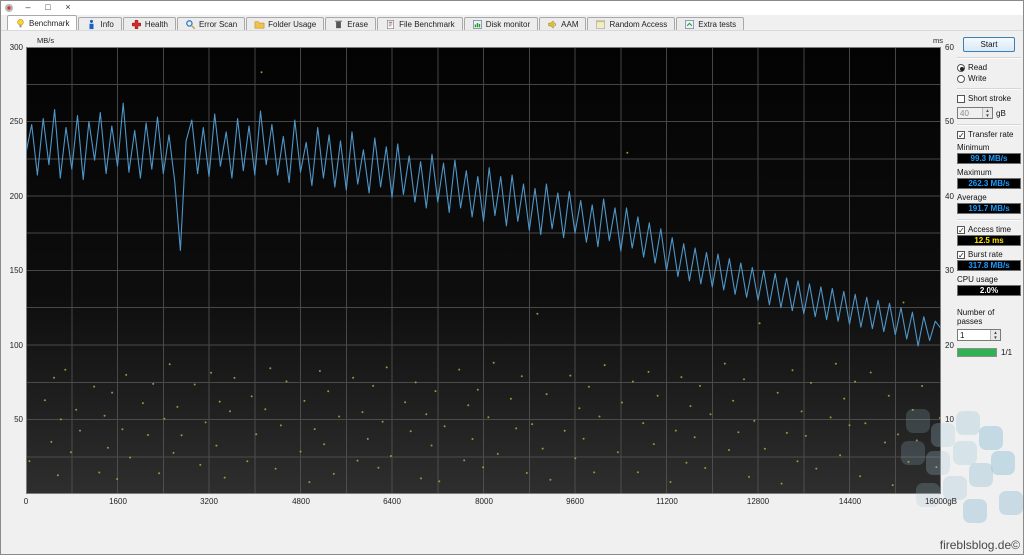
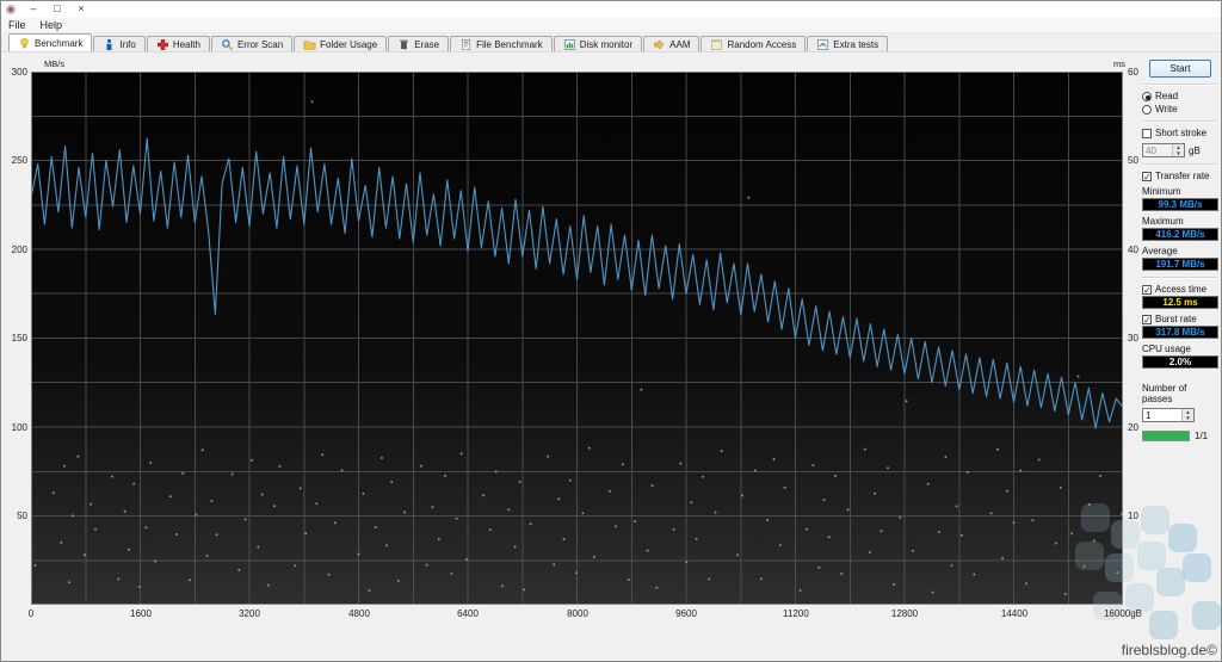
  –
  □
  ×
+ File
+ Help
  Benchmark
  Info
  Health
  Error Scan
  Folder Usage
  Erase
  File Benchmark
  Disk monitor
  AAM
  Random Access
  Extra tests
  MB/s
  ms
  Start
  Read
  Write
  Short stroke
  40
  gB
  Transfer rate
  Minimum
  99.3 MB/s
  Maximum
- 262.3 MB/s
+ 416.2 MB/s
  Average
  191.7 MB/s
  Access time
  12.5 ms
  Burst rate
  317.8 MB/s
  CPU usage
  2.0%
  Number of passes
  1
  1/1
  fireblsblog.de©
  300
  250
  200
  150
  100
  50
  60
  50
  40
  30
  20
  10
  0
  1600
  3200
  4800
  6400
  8000
  9600
  11200
  12800
  14400
  16000gB
